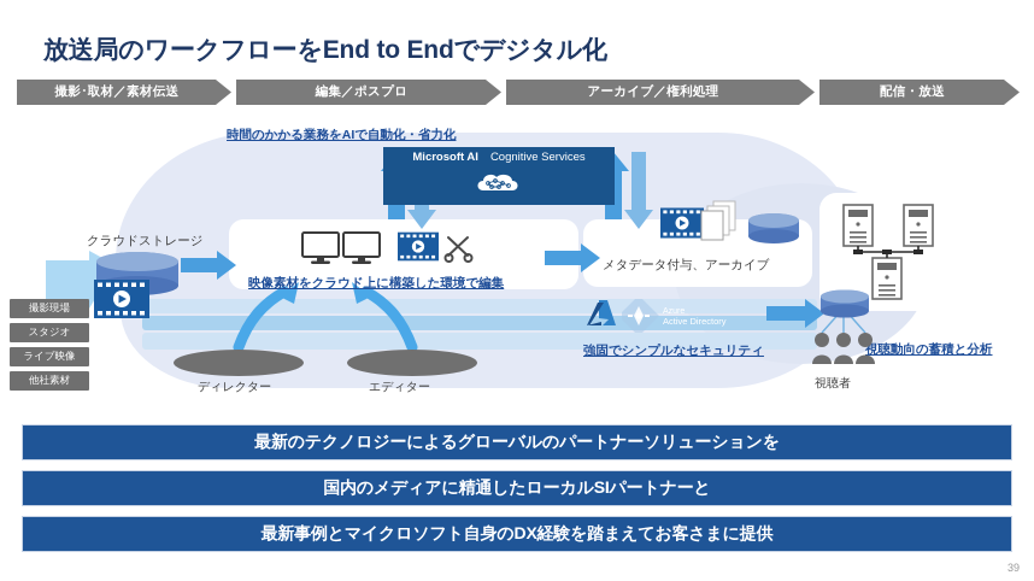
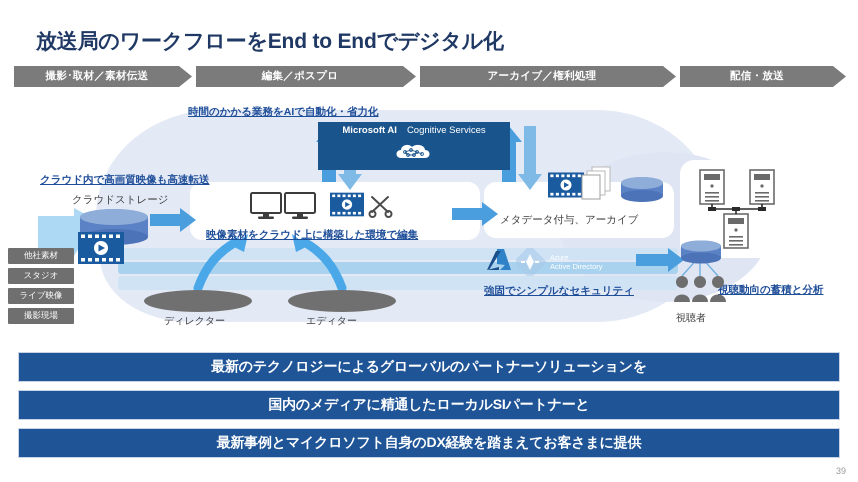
  放送局のワークフローをEnd to Endでデジタル化
  撮影･取材／素材伝送
  編集／ポスプロ
  アーカイブ／権利処理
  配信・放送
  Microsoft AI
  Cognitive Services
  時間のかかる業務をAIで自動化・省力化
+ クラウド内で高画質映像も高速転送
  映像素材をクラウド上に構築した環境で編集
  強固でシンプルなセキュリティ
  視聴動向の蓄積と分析
  クラウドストレージ
  メタデータ付与、アーカイブ
  ディレクター
  エディター
  視聴者
- 撮影現場
+ 他社素材
  スタジオ
  ライブ映像
- 他社素材
+ 撮影現場
  Active Directory
  最新のテクノロジーによるグローバルのパートナーソリューションを
  国内のメディアに精通したローカルSIパートナーと
  最新事例とマイクロソフト自身のDX経験を踏まえてお客さまに提供
  39
